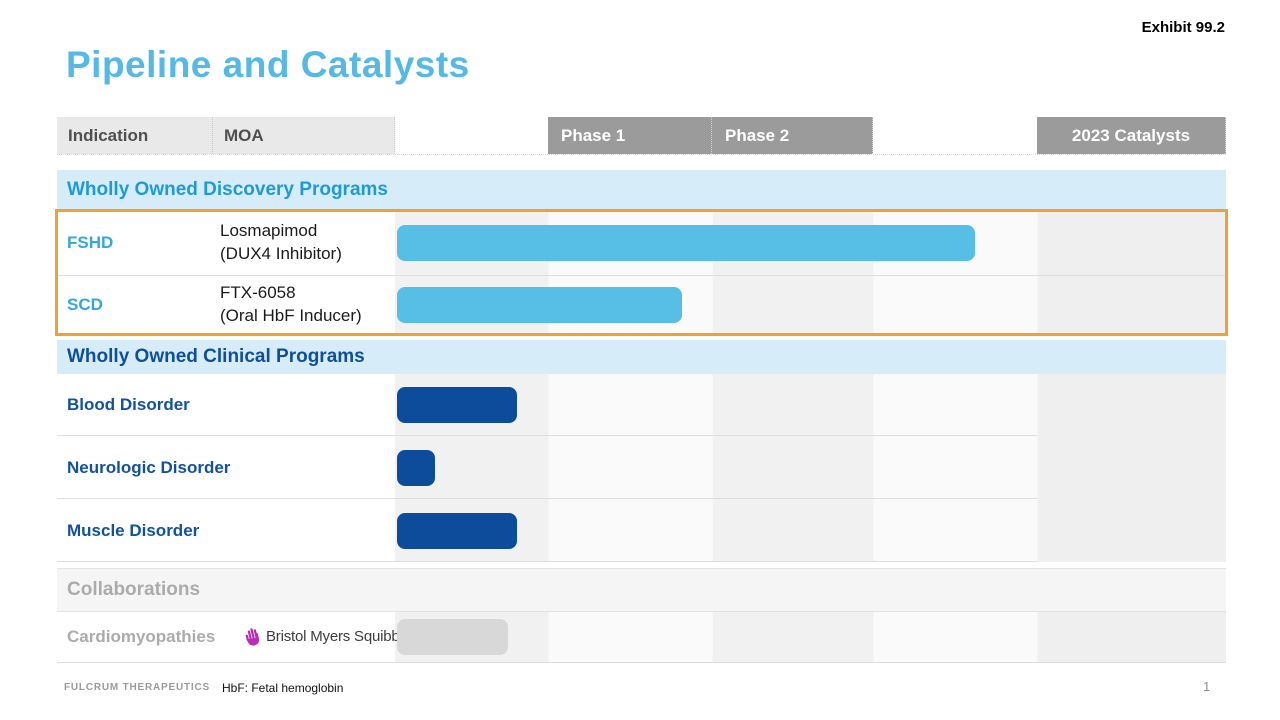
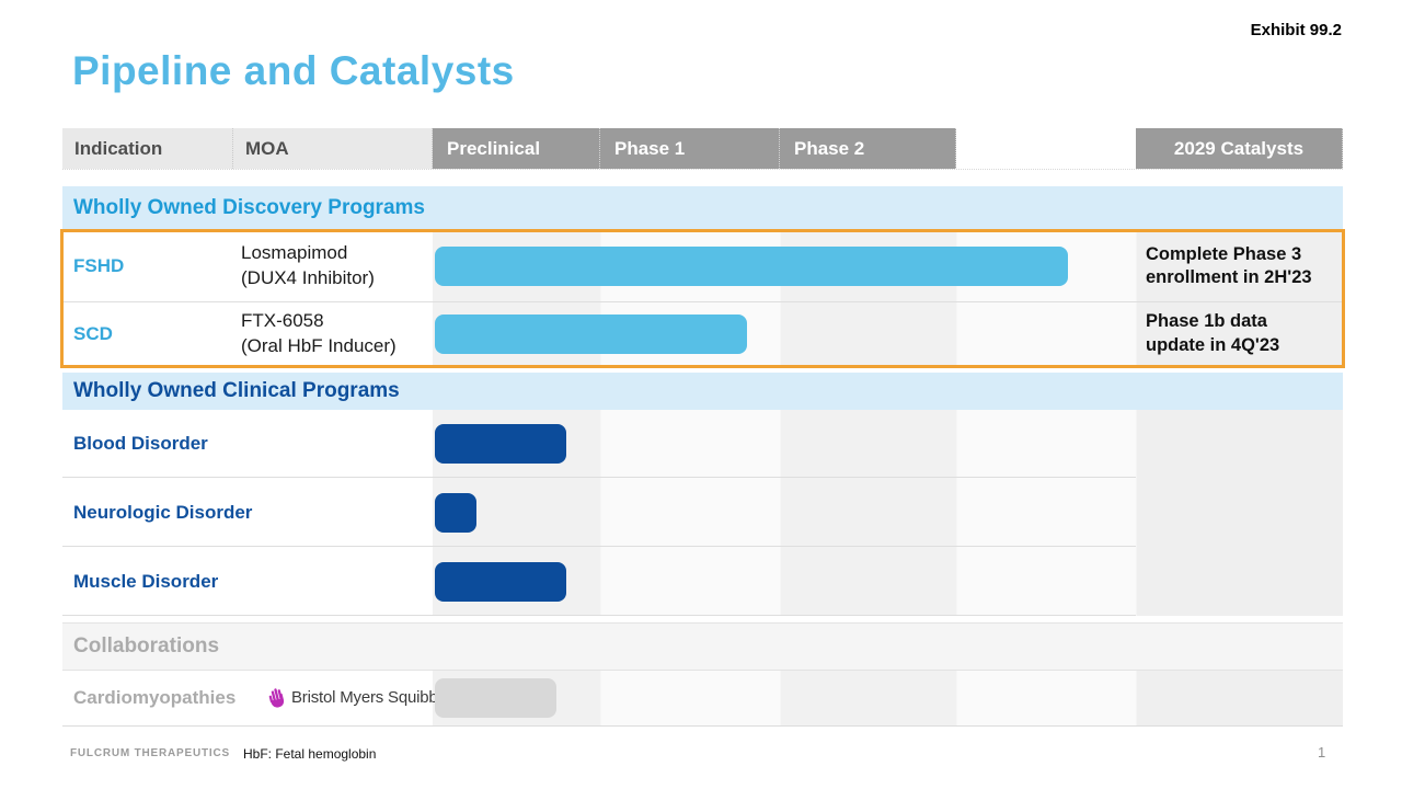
  Exhibit 99.2
  Pipeline and Catalysts
  Indication
  MOA
+ Preclinical
  Phase 1
  Phase 2
- 2023 Catalysts
+ 2029 Catalysts
  Wholly Owned Discovery Programs
  FSHD
  Losmapimod
  (DUX4 Inhibitor)
+ Complete Phase 3
+ enrollment in 2H'23
  SCD
  FTX-6058
  (Oral HbF Inducer)
+ Phase 1b data
+ update in 4Q'23
  Wholly Owned Clinical Programs
  Blood Disorder
  Neurologic Disorder
  Muscle Disorder
  Collaborations
  Cardiomyopathies
  Bristol Myers Squibb
  FULCRUM THERAPEUTICS
  HbF: Fetal hemoglobin
  1
